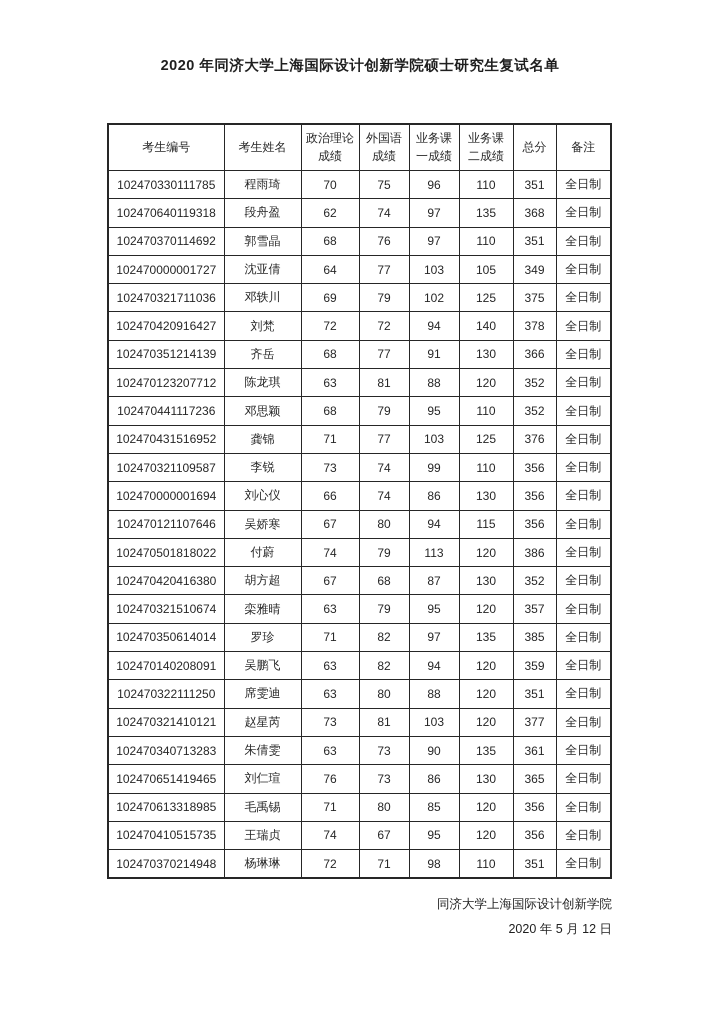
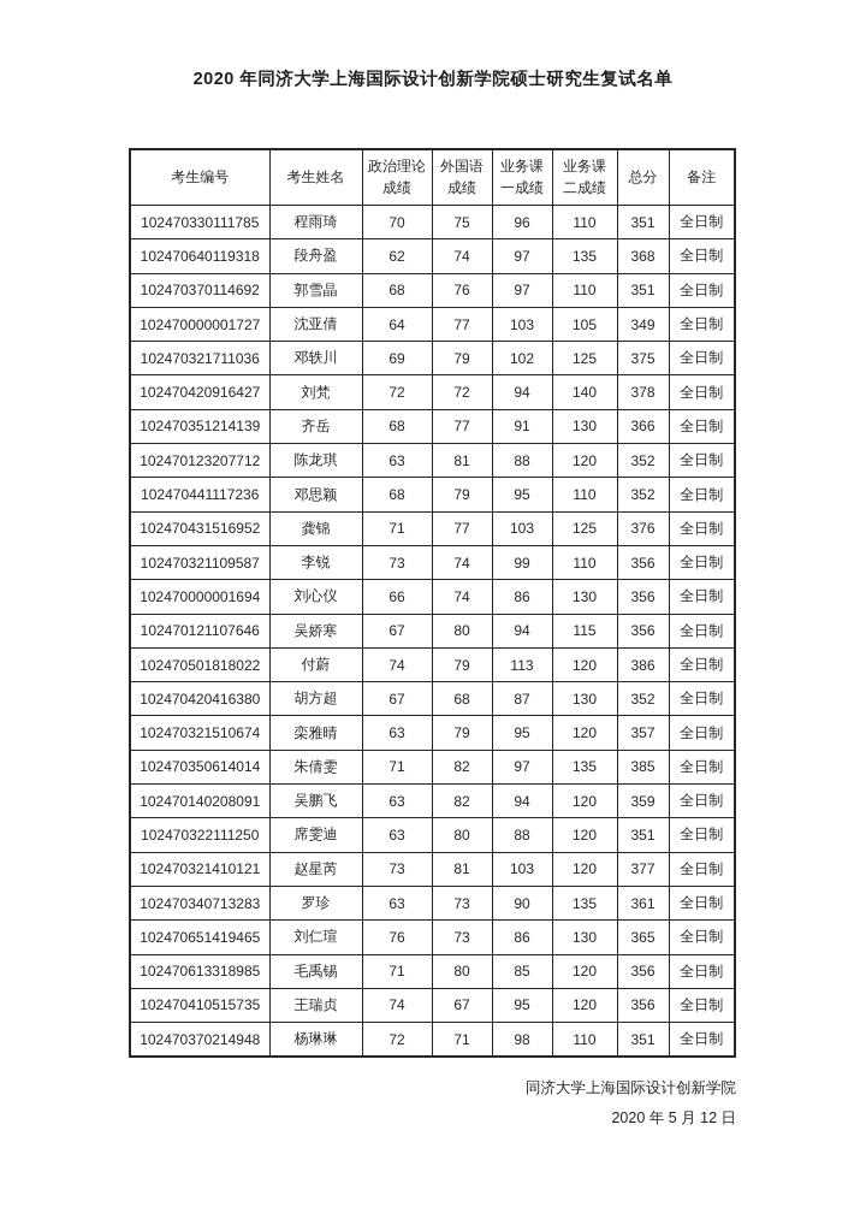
  2020 年同济大学上海国际设计创新学院硕士研究生复试名单
  考生编号	考生姓名	政治理论 成绩	外国语 成绩	业务课 一成绩	业务课 二成绩	总分	备注
  102470330111785	程雨琦	70	75	96	110	351	全日制
  102470640119318	段舟盈	62	74	97	135	368	全日制
  102470370114692	郭雪晶	68	76	97	110	351	全日制
  102470000001727	沈亚倩	64	77	103	105	349	全日制
  102470321711036	邓轶川	69	79	102	125	375	全日制
  102470420916427	刘梵	72	72	94	140	378	全日制
  102470351214139	齐岳	68	77	91	130	366	全日制
  102470123207712	陈龙琪	63	81	88	120	352	全日制
  102470441117236	邓思颖	68	79	95	110	352	全日制
  102470431516952	龚锦	71	77	103	125	376	全日制
  102470321109587	李锐	73	74	99	110	356	全日制
  102470000001694	刘心仪	66	74	86	130	356	全日制
  102470121107646	吴娇寒	67	80	94	115	356	全日制
  102470501818022	付蔚	74	79	113	120	386	全日制
  102470420416380	胡方超	67	68	87	130	352	全日制
  102470321510674	栾雅晴	63	79	95	120	357	全日制
- 102470350614014	罗珍	71	82	97	135	385	全日制
+ 102470350614014	朱倩雯	71	82	97	135	385	全日制
  102470140208091	吴鹏飞	63	82	94	120	359	全日制
  102470322111250	席雯迪	63	80	88	120	351	全日制
  102470321410121	赵星芮	73	81	103	120	377	全日制
- 102470340713283	朱倩雯	63	73	90	135	361	全日制
+ 102470340713283	罗珍	63	73	90	135	361	全日制
  102470651419465	刘仁瑄	76	73	86	130	365	全日制
  102470613318985	毛禹锡	71	80	85	120	356	全日制
  102470410515735	王瑞贞	74	67	95	120	356	全日制
  102470370214948	杨琳琳	72	71	98	110	351	全日制
  同济大学上海国际设计创新学院
  2020 年 5 月 12 日
